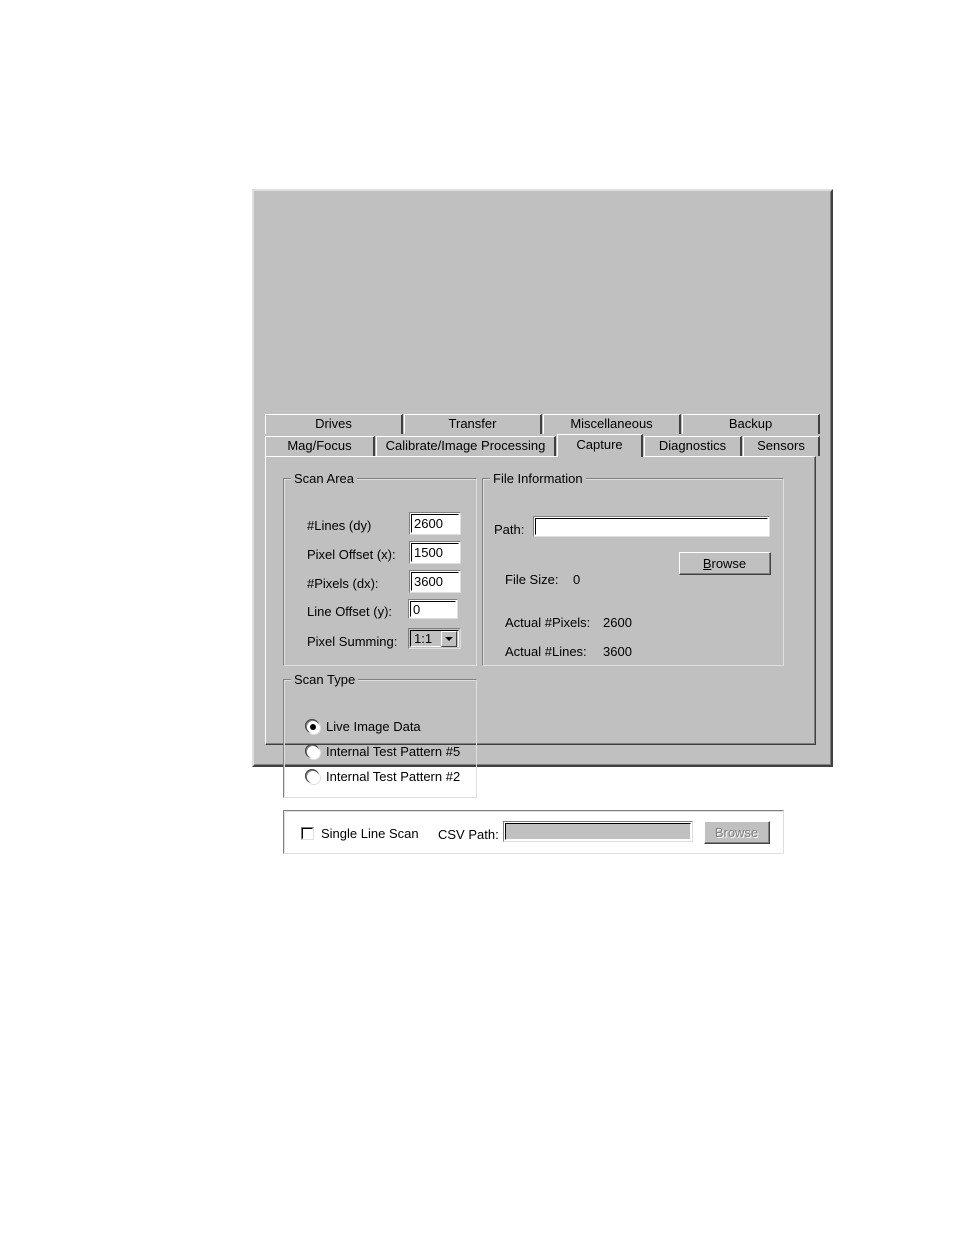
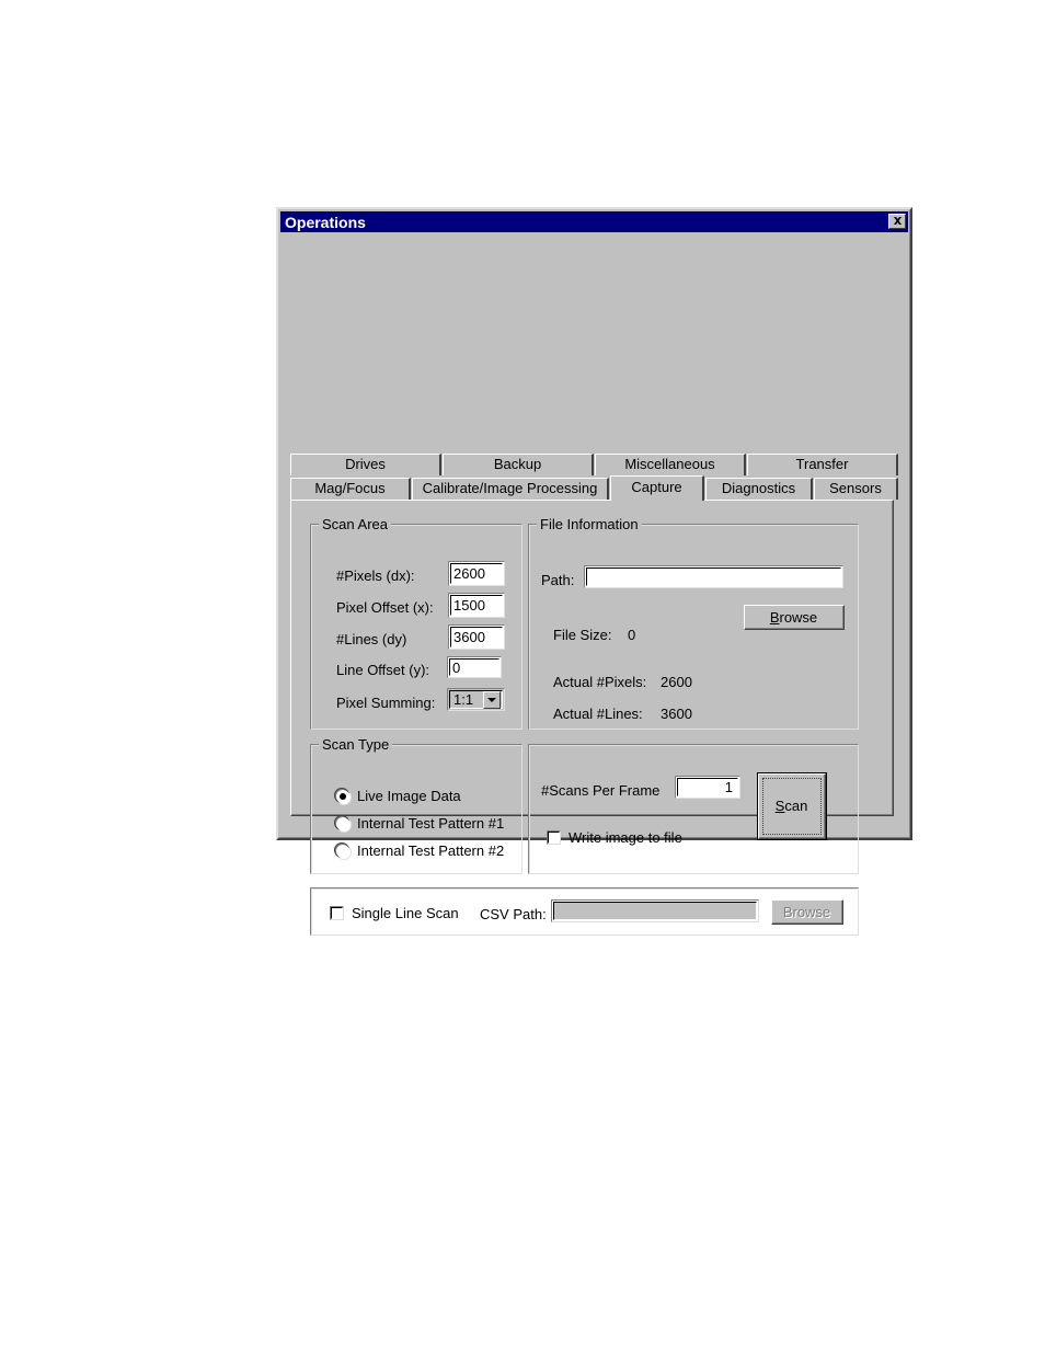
+ Operations
  Drives
- Transfer
+ Backup
  Miscellaneous
- Backup
+ Transfer
  Mag/Focus
  Calibrate/Image Processing
  Capture
  Diagnostics
  Sensors
  Scan Area
- #Lines (dy)
+ #Pixels (dx):
  2600
  Pixel Offset (x):
  1500
- #Pixels (dx):
+ #Lines (dy)
  3600
  Line Offset (y):
  0
  Pixel Summing:
  1:1
  File Information
  Path:
  Browse
  File Size:
  0
  Actual #Pixels:
  2600
  Actual #Lines:
  3600
  Scan Type
  Live Image Data
- Internal Test Pattern #5
+ Internal Test Pattern #1
  Internal Test Pattern #2
+ #Scans Per Frame
+ 1
+ Write image to file
+ Scan
  Single Line Scan
  CSV Path:
  Browse
